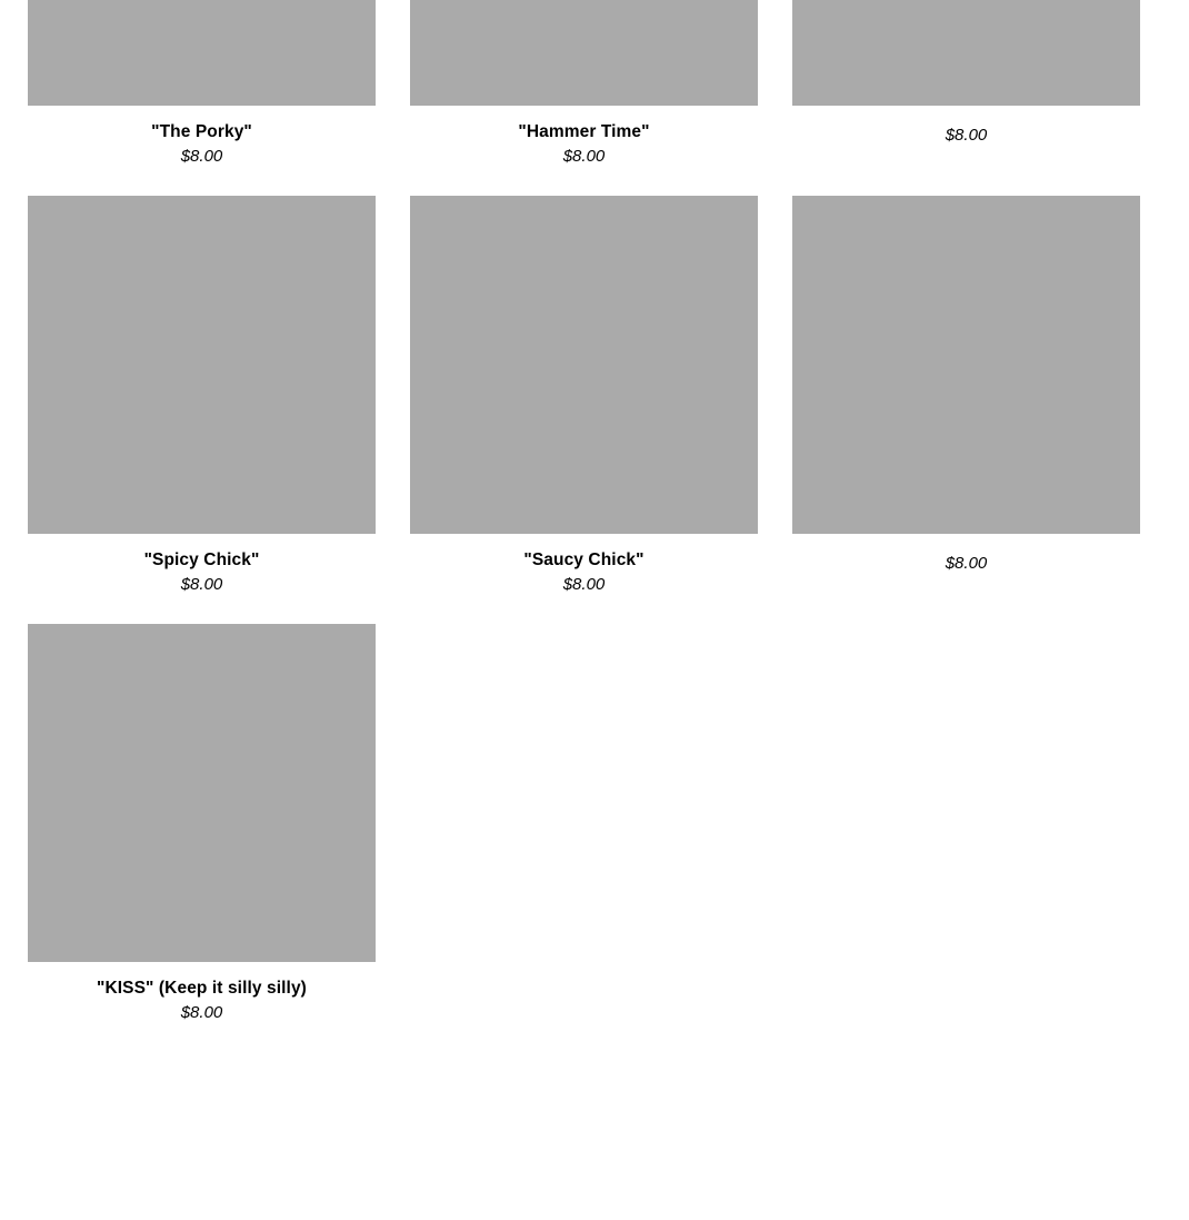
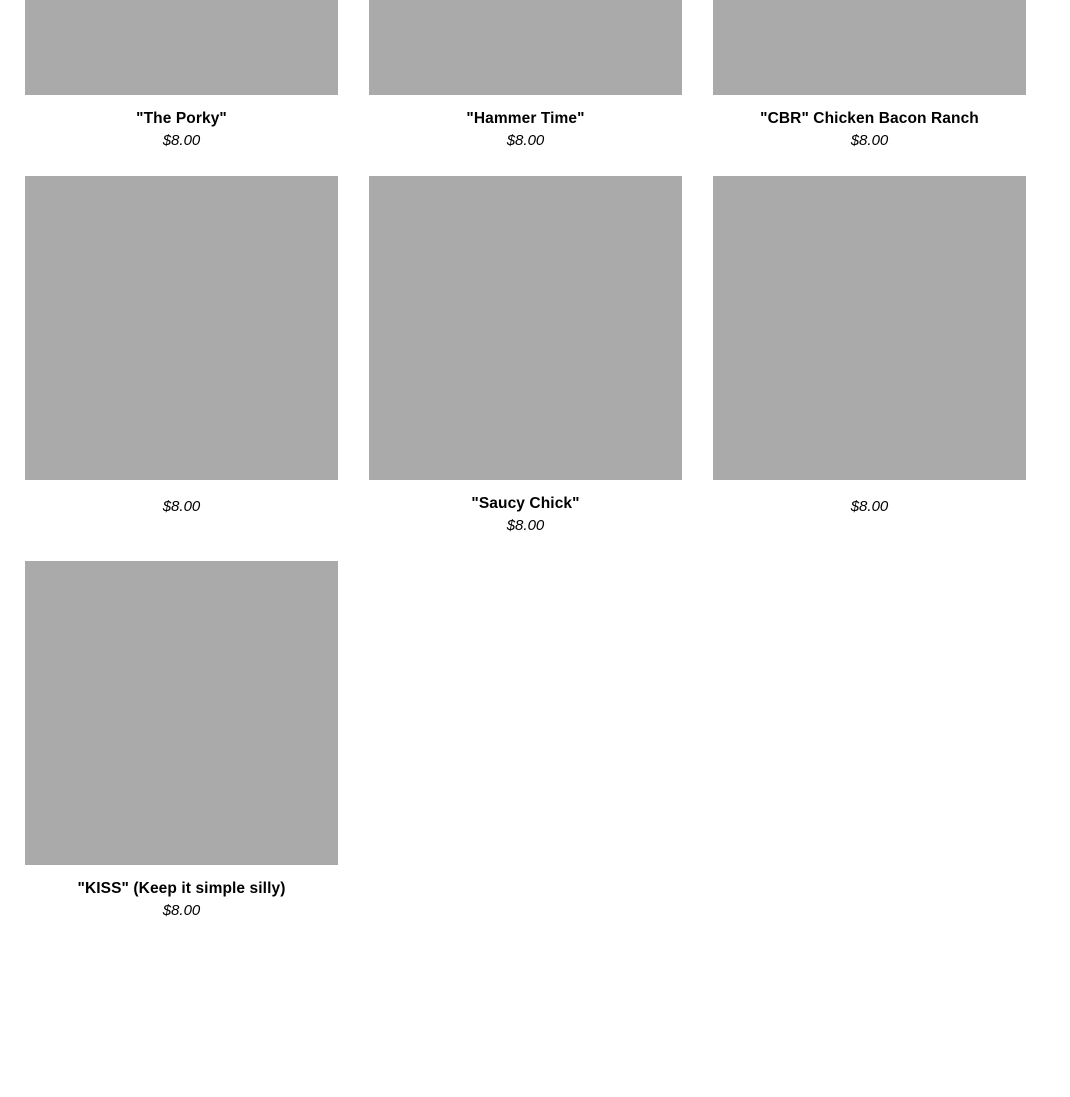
  "The Porky"
  $8.00
  "Hammer Time"
  $8.00
+ "CBR" Chicken Bacon Ranch
  $8.00
- "Spicy Chick"
  $8.00
  "Saucy Chick"
  $8.00
  $8.00
- "KISS" (Keep it silly silly)
+ "KISS" (Keep it simple silly)
  $8.00
